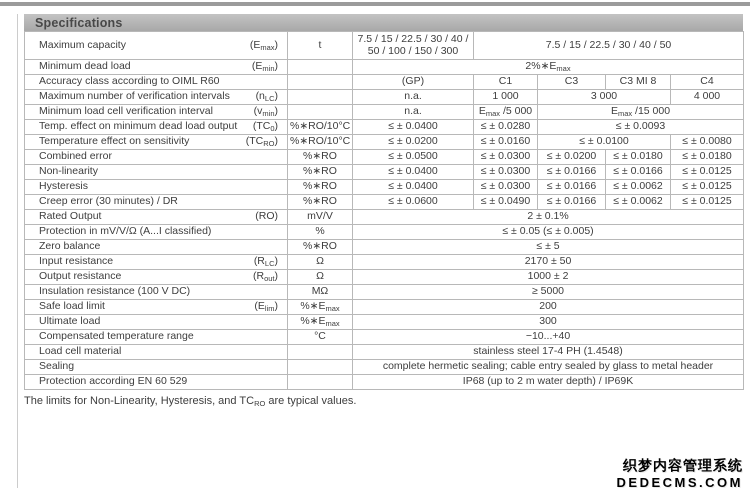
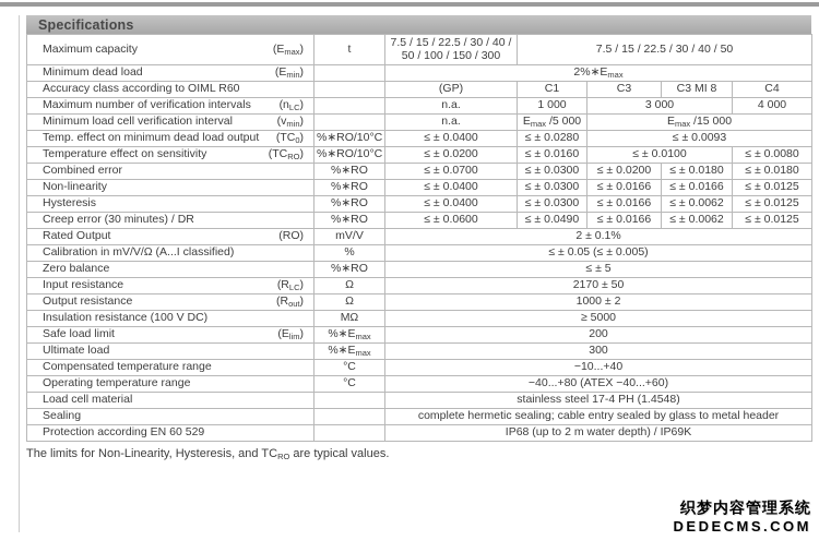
  Specifications
  Maximum capacity (Emax)	t	7.5 / 15 / 22.5 / 30 / 40 / 50 / 100 / 150 / 300	7.5 / 15 / 22.5 / 30 / 40 / 50
  Minimum dead load (Emin)		2%∗Emax
  Accuracy class according to OIML R60		(GP)	C1	C3	C3 MI 8	C4
  Maximum number of verification intervals (nLC)		n.a.	1 000	3 000	4 000
  Minimum load cell verification interval (vmin)		n.a.	Emax /5 000	Emax /15 000
  Temp. effect on minimum dead load output (TC0)	%∗RO/10°C	≤ ± 0.0400	≤ ± 0.0280	≤ ± 0.0093
  Temperature effect on sensitivity (TCRO)	%∗RO/10°C	≤ ± 0.0200	≤ ± 0.0160	≤ ± 0.0100	≤ ± 0.0080
- Combined error	%∗RO	≤ ± 0.0500	≤ ± 0.0300	≤ ± 0.0200	≤ ± 0.0180	≤ ± 0.0180
+ Combined error	%∗RO	≤ ± 0.0700	≤ ± 0.0300	≤ ± 0.0200	≤ ± 0.0180	≤ ± 0.0180
  Non-linearity	%∗RO	≤ ± 0.0400	≤ ± 0.0300	≤ ± 0.0166	≤ ± 0.0166	≤ ± 0.0125
  Hysteresis	%∗RO	≤ ± 0.0400	≤ ± 0.0300	≤ ± 0.0166	≤ ± 0.0062	≤ ± 0.0125
  Creep error (30 minutes) / DR	%∗RO	≤ ± 0.0600	≤ ± 0.0490	≤ ± 0.0166	≤ ± 0.0062	≤ ± 0.0125
  Rated Output (RO)	mV/V	2 ± 0.1%
- Protection in mV/V/Ω (A...I classified)	%	≤ ± 0.05 (≤ ± 0.005)
+ Calibration in mV/V/Ω (A...I classified)	%	≤ ± 0.05 (≤ ± 0.005)
  Zero balance	%∗RO	≤ ± 5
  Input resistance (RLC)	Ω	2170 ± 50
  Output resistance (Rout)	Ω	1000 ± 2
  Insulation resistance (100 V DC)	MΩ	≥ 5000
  Safe load limit (Elim)	%∗Emax	200
  Ultimate load	%∗Emax	300
  Compensated temperature range	°C	−10...+40
+ Operating temperature range	°C	−40...+80 (ATEX −40...+60)
  Load cell material		stainless steel 17-4 PH (1.4548)
  Sealing		complete hermetic sealing; cable entry sealed by glass to metal header
  Protection according EN 60 529		IP68 (up to 2 m water depth) / IP69K
  The limits for Non-Linearity, Hysteresis, and TCRO are typical values.
  织梦内容管理系统
  DEDECMS.COM
